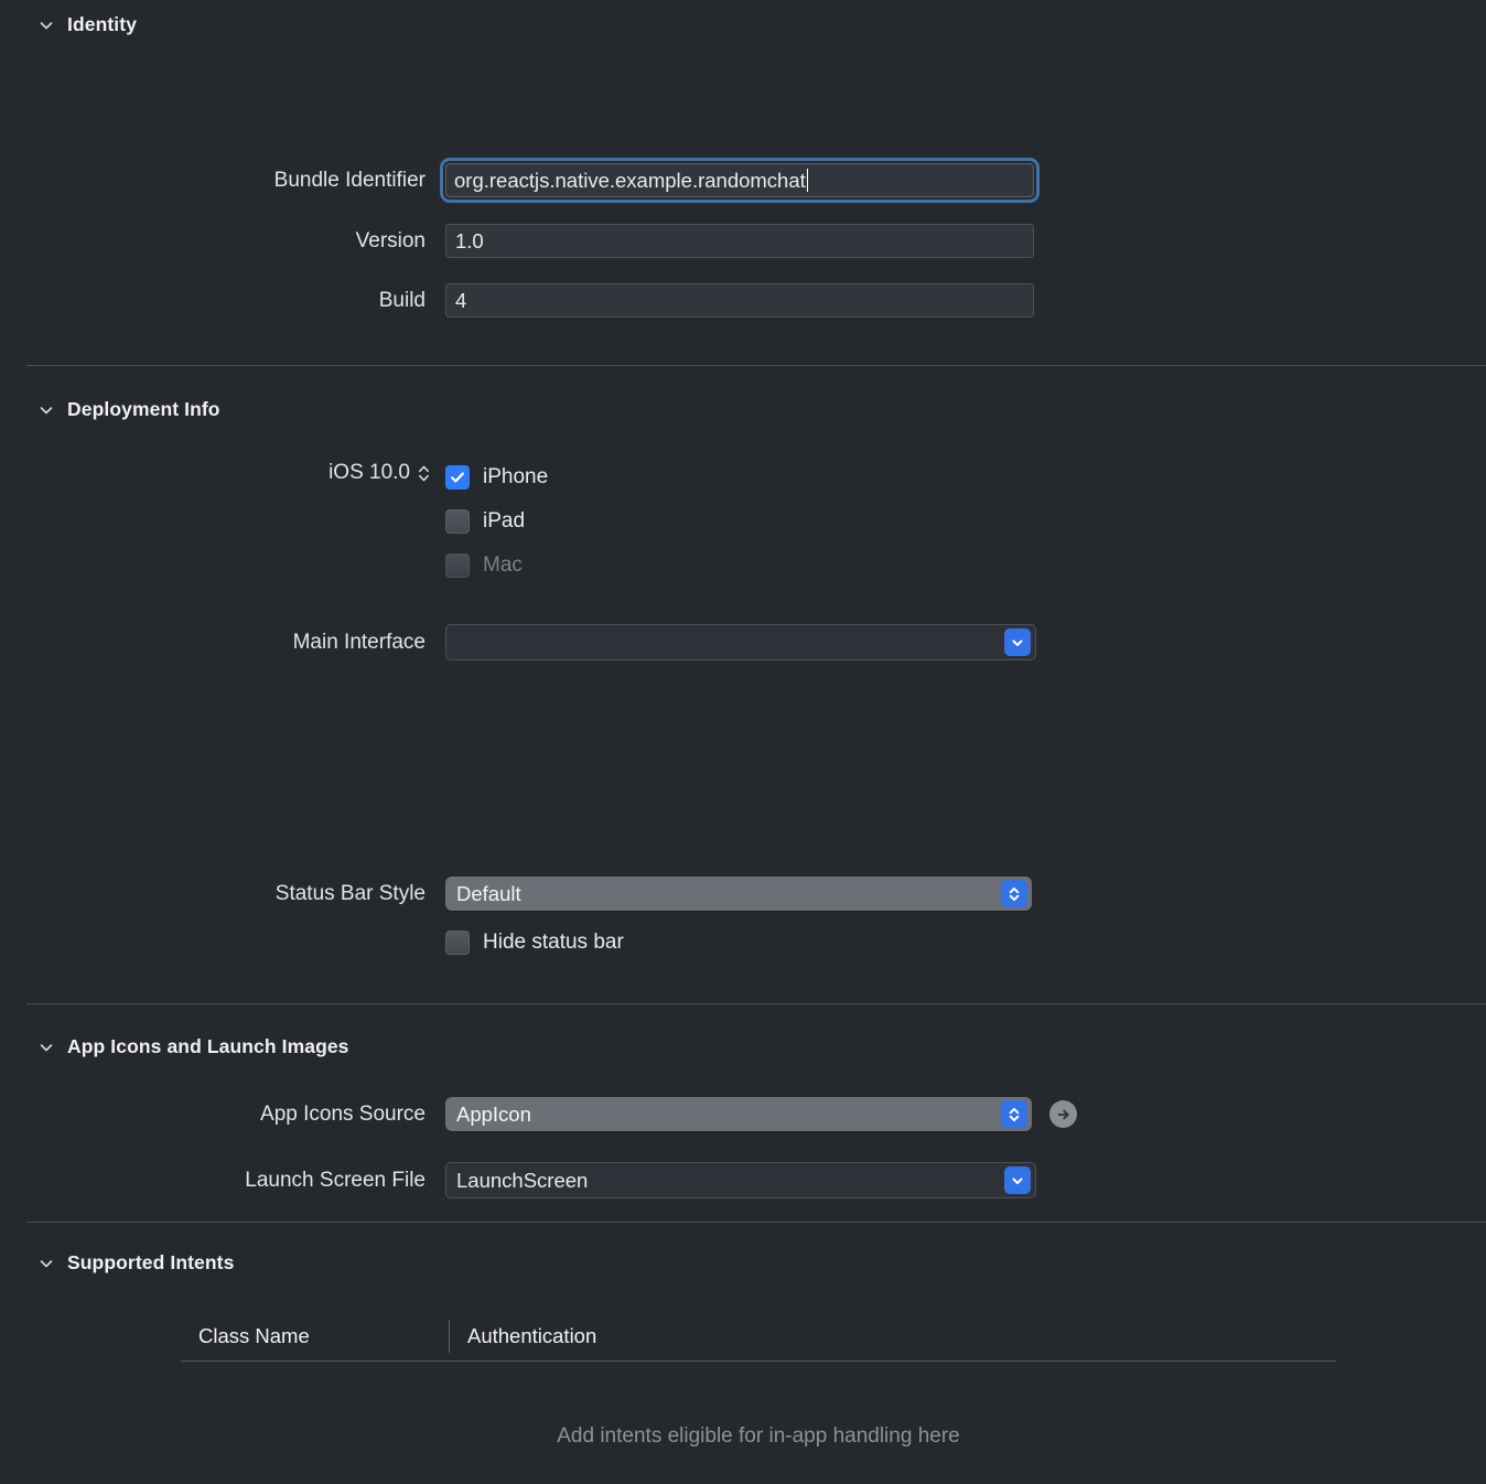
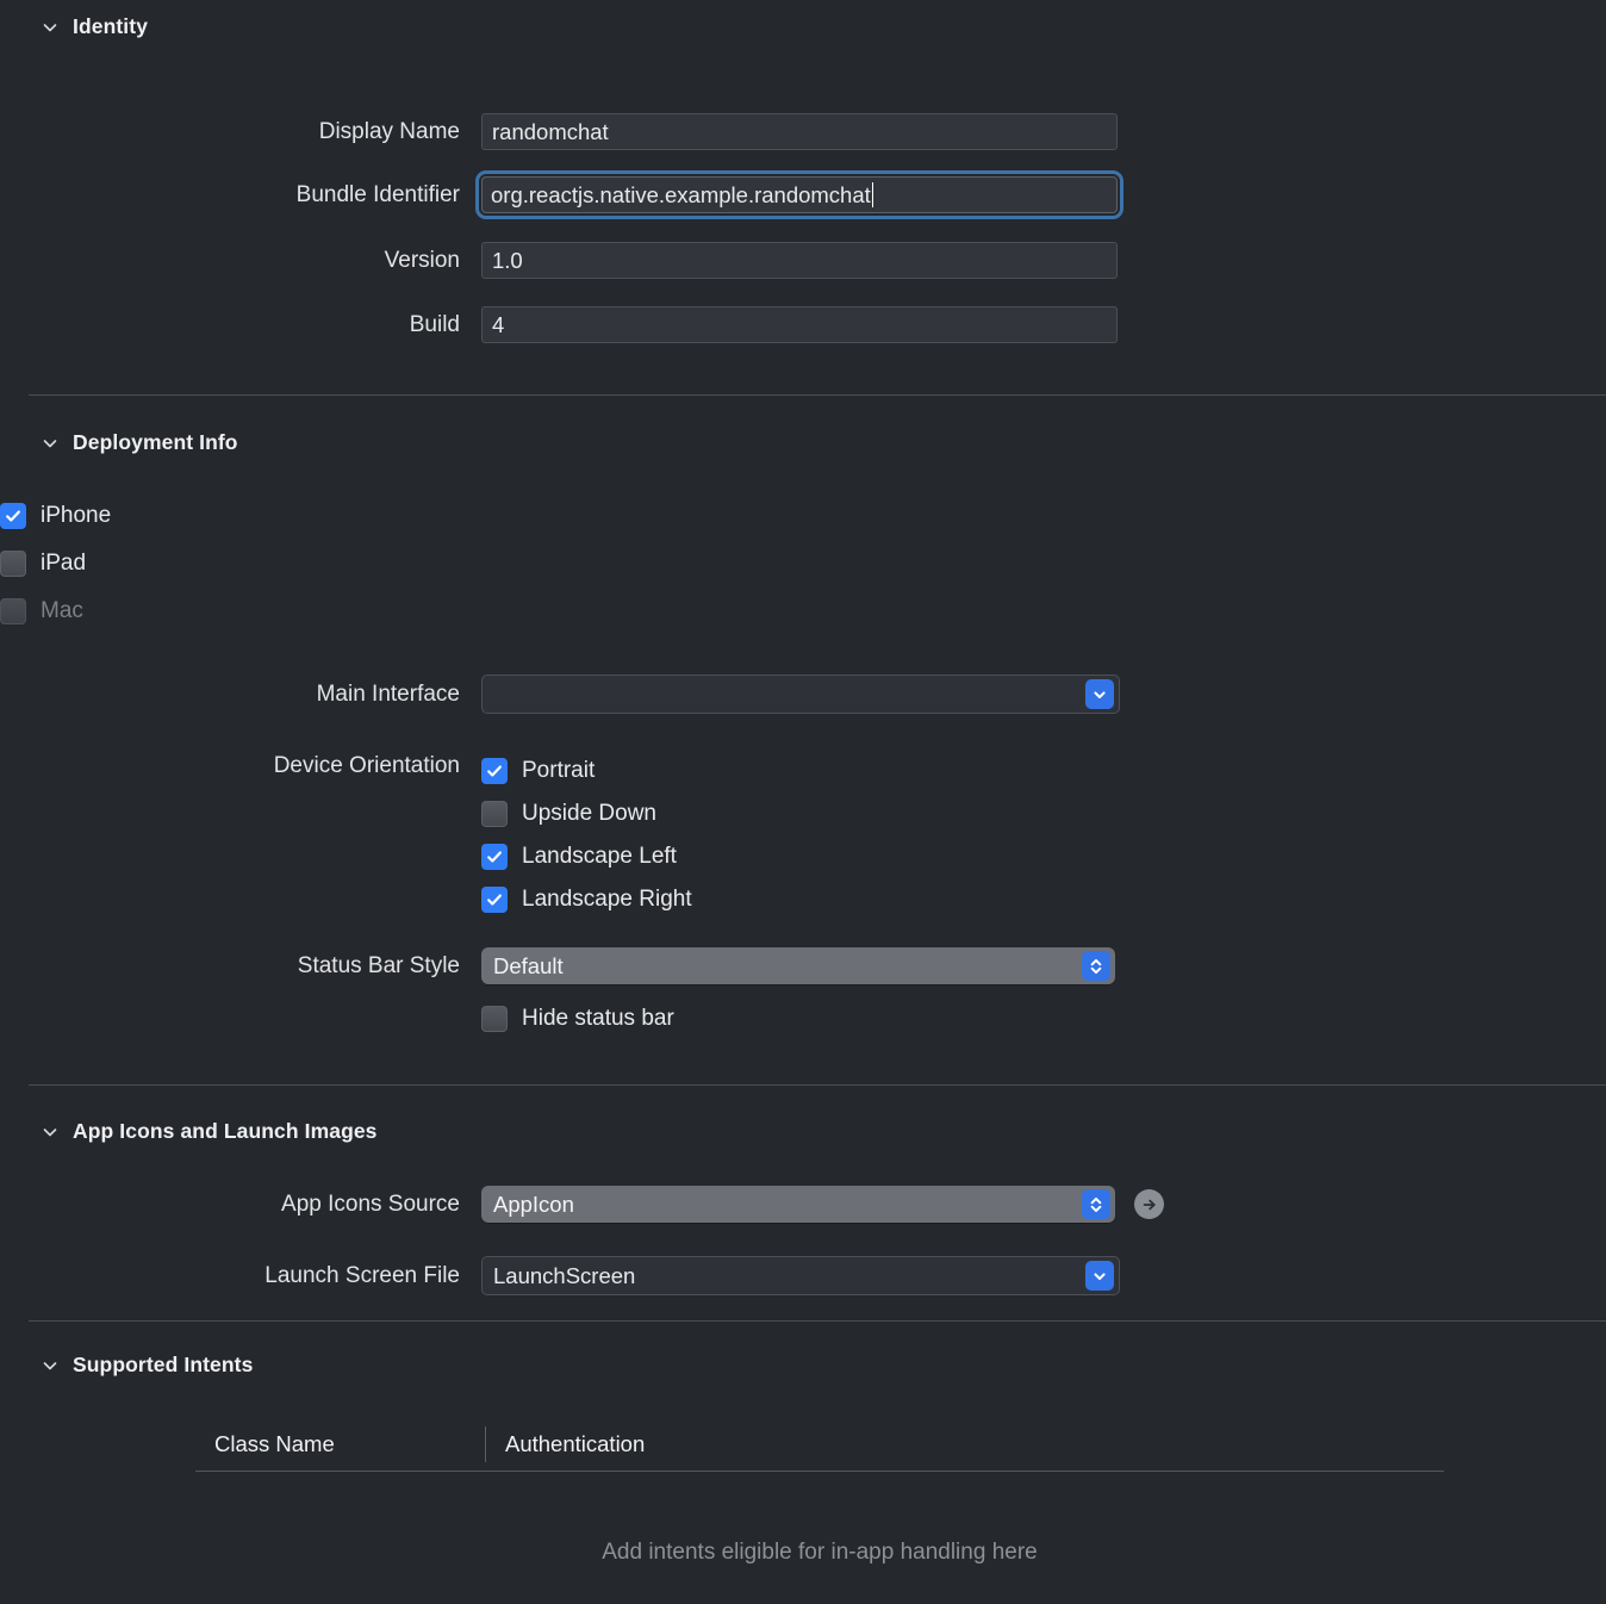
  Identity
+ Display Name
+ randomchat
  Bundle Identifier
  org.reactjs.native.example.randomchat
  Version
  1.0
  Build
  4
  Deployment Info
- iOS 10.0
  iPhone
  iPad
  Mac
  Main Interface
+ Device Orientation
+ Portrait
+ Upside Down
+ Landscape Left
+ Landscape Right
  Status Bar Style
  Default
  Hide status bar
  App Icons and Launch Images
  App Icons Source
  AppIcon
  Launch Screen File
  LaunchScreen
  Supported Intents
  Class Name
  Authentication
  Add intents eligible for in-app handling here
